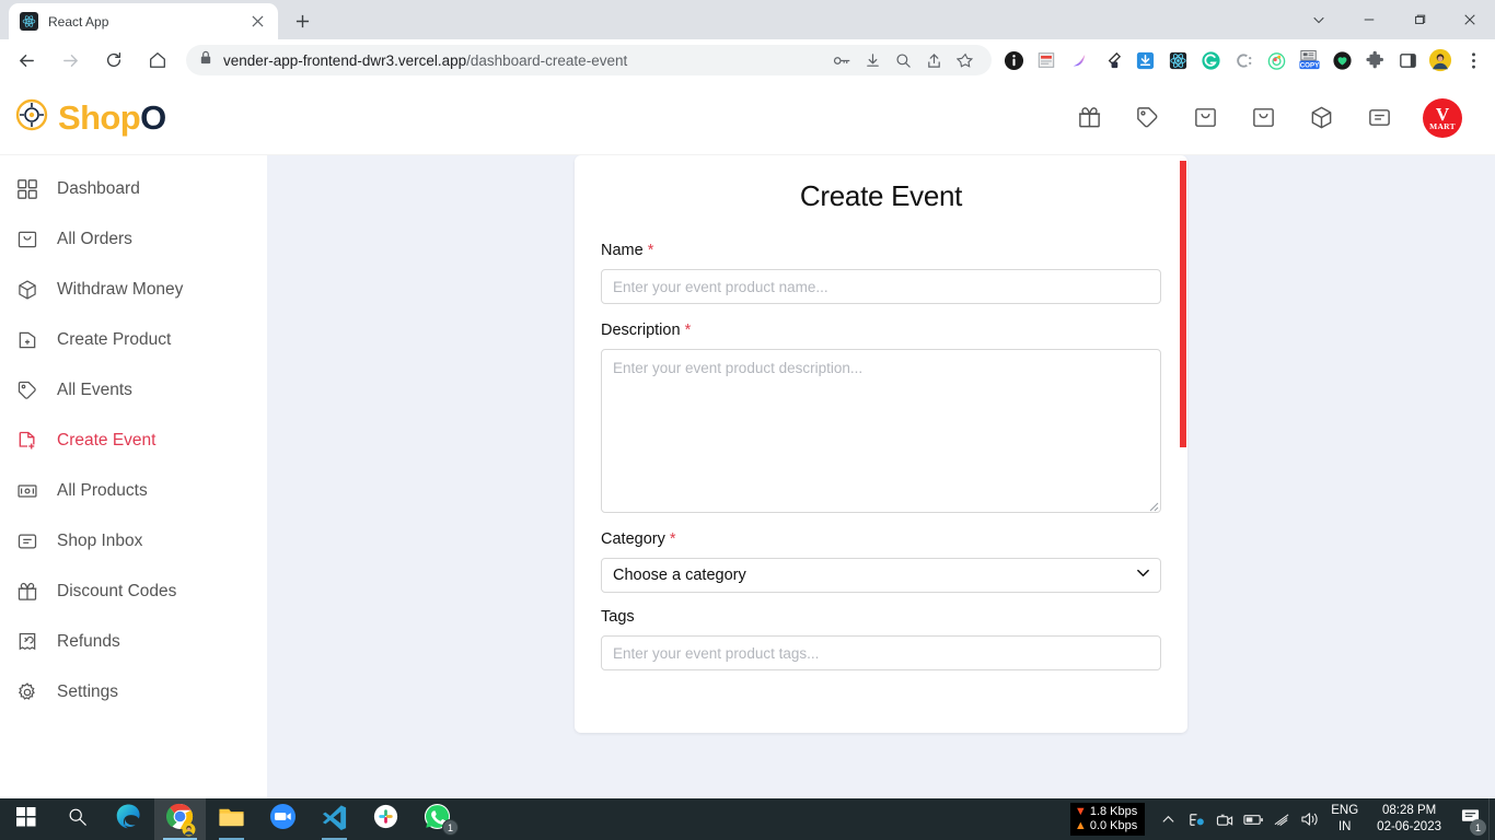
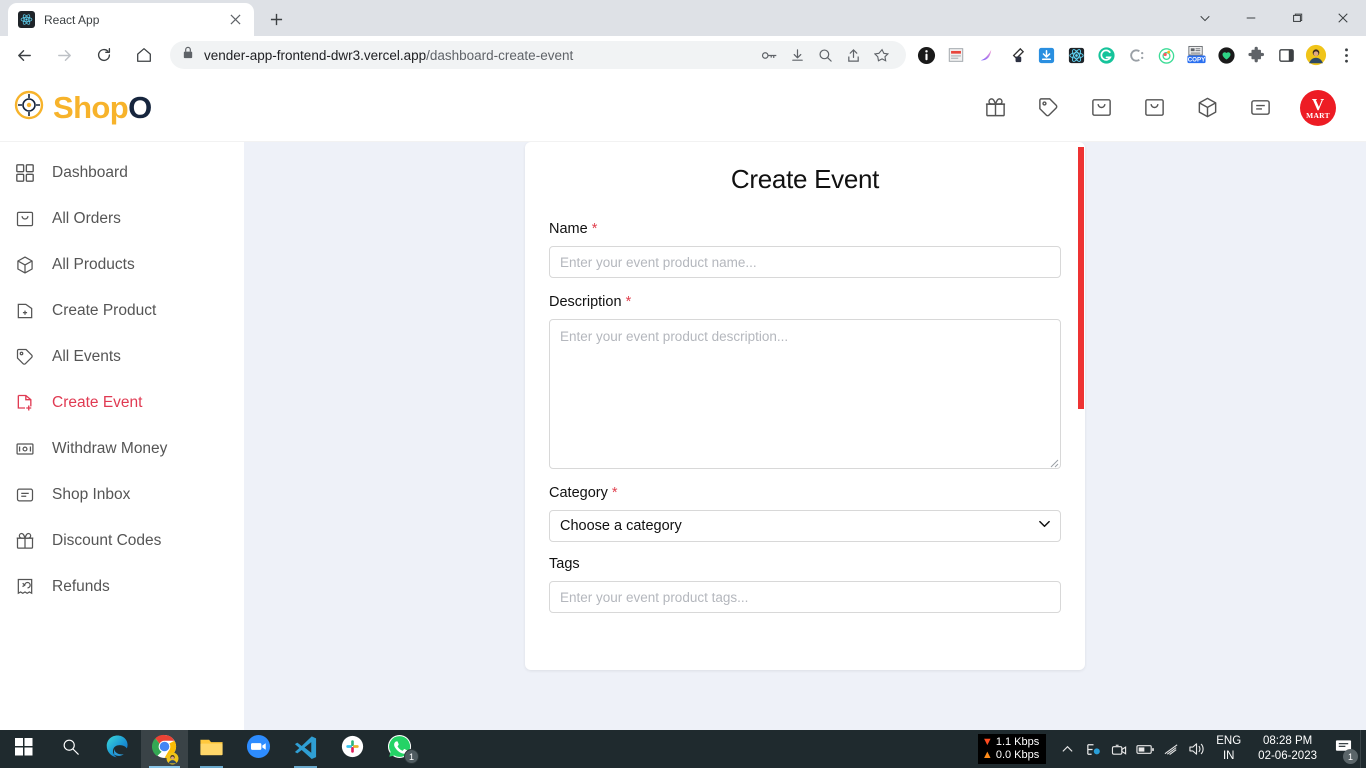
  React App
  vender-app-frontend-dwr3.vercel.app/dashboard-create-event
  ShopO
  V
  MART
  Dashboard
  All Orders
- Withdraw Money
+ All Products
  Create Product
  All Events
  Create Event
- All Products
+ Withdraw Money
  Shop Inbox
  Discount Codes
  Refunds
- Settings
  Create Event
  Name *
  Enter your event product name...
  Description *
  Enter your event product description...
  Category *
  Choose a category
  Tags
  Enter your event product tags...
  1
- ▼ 1.8 Kbps
+ ▼ 1.1 Kbps
  ▲ 0.0 Kbps
  ENG
  IN
  08:28 PM
  02-06-2023
  1
